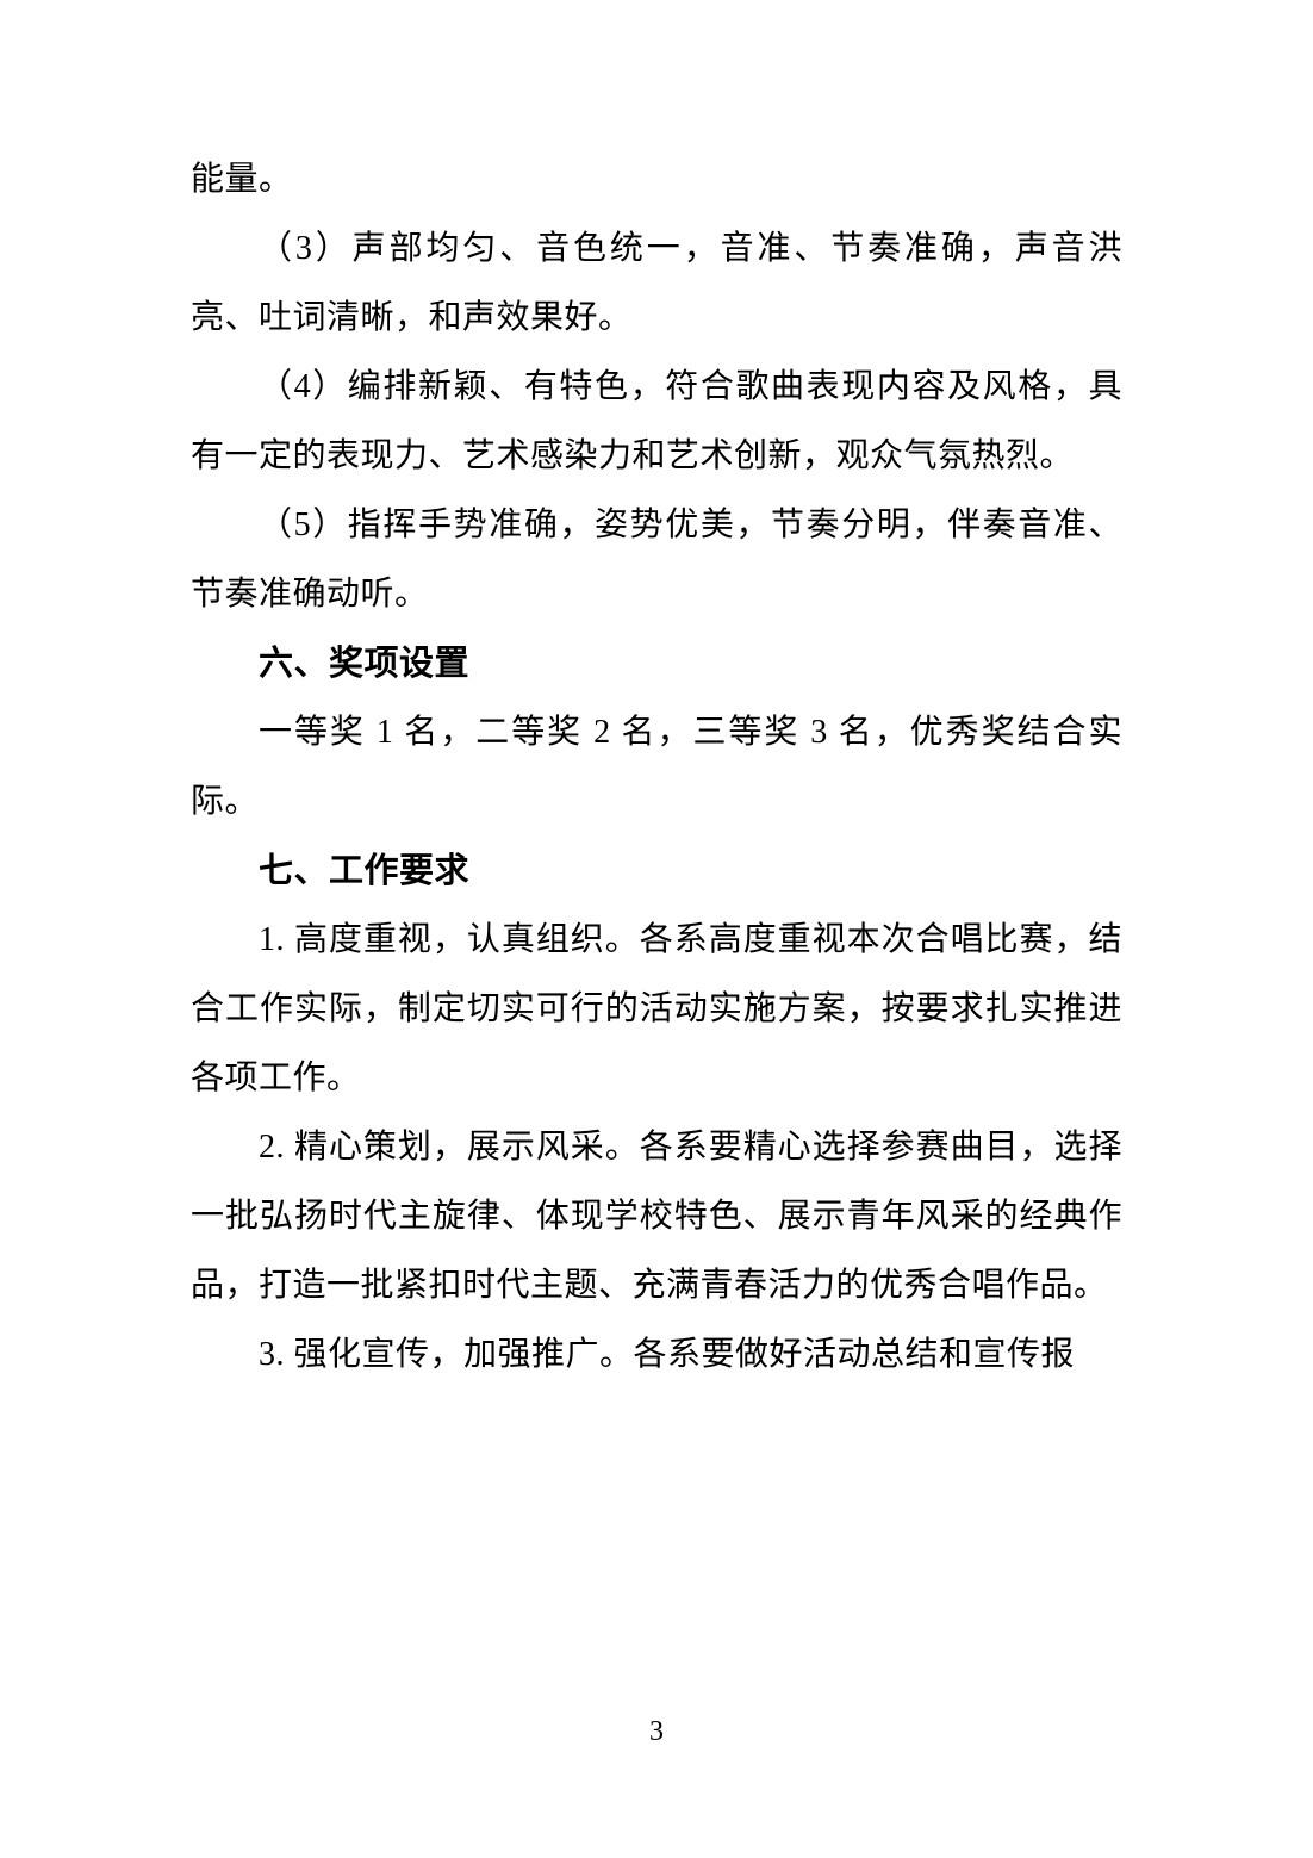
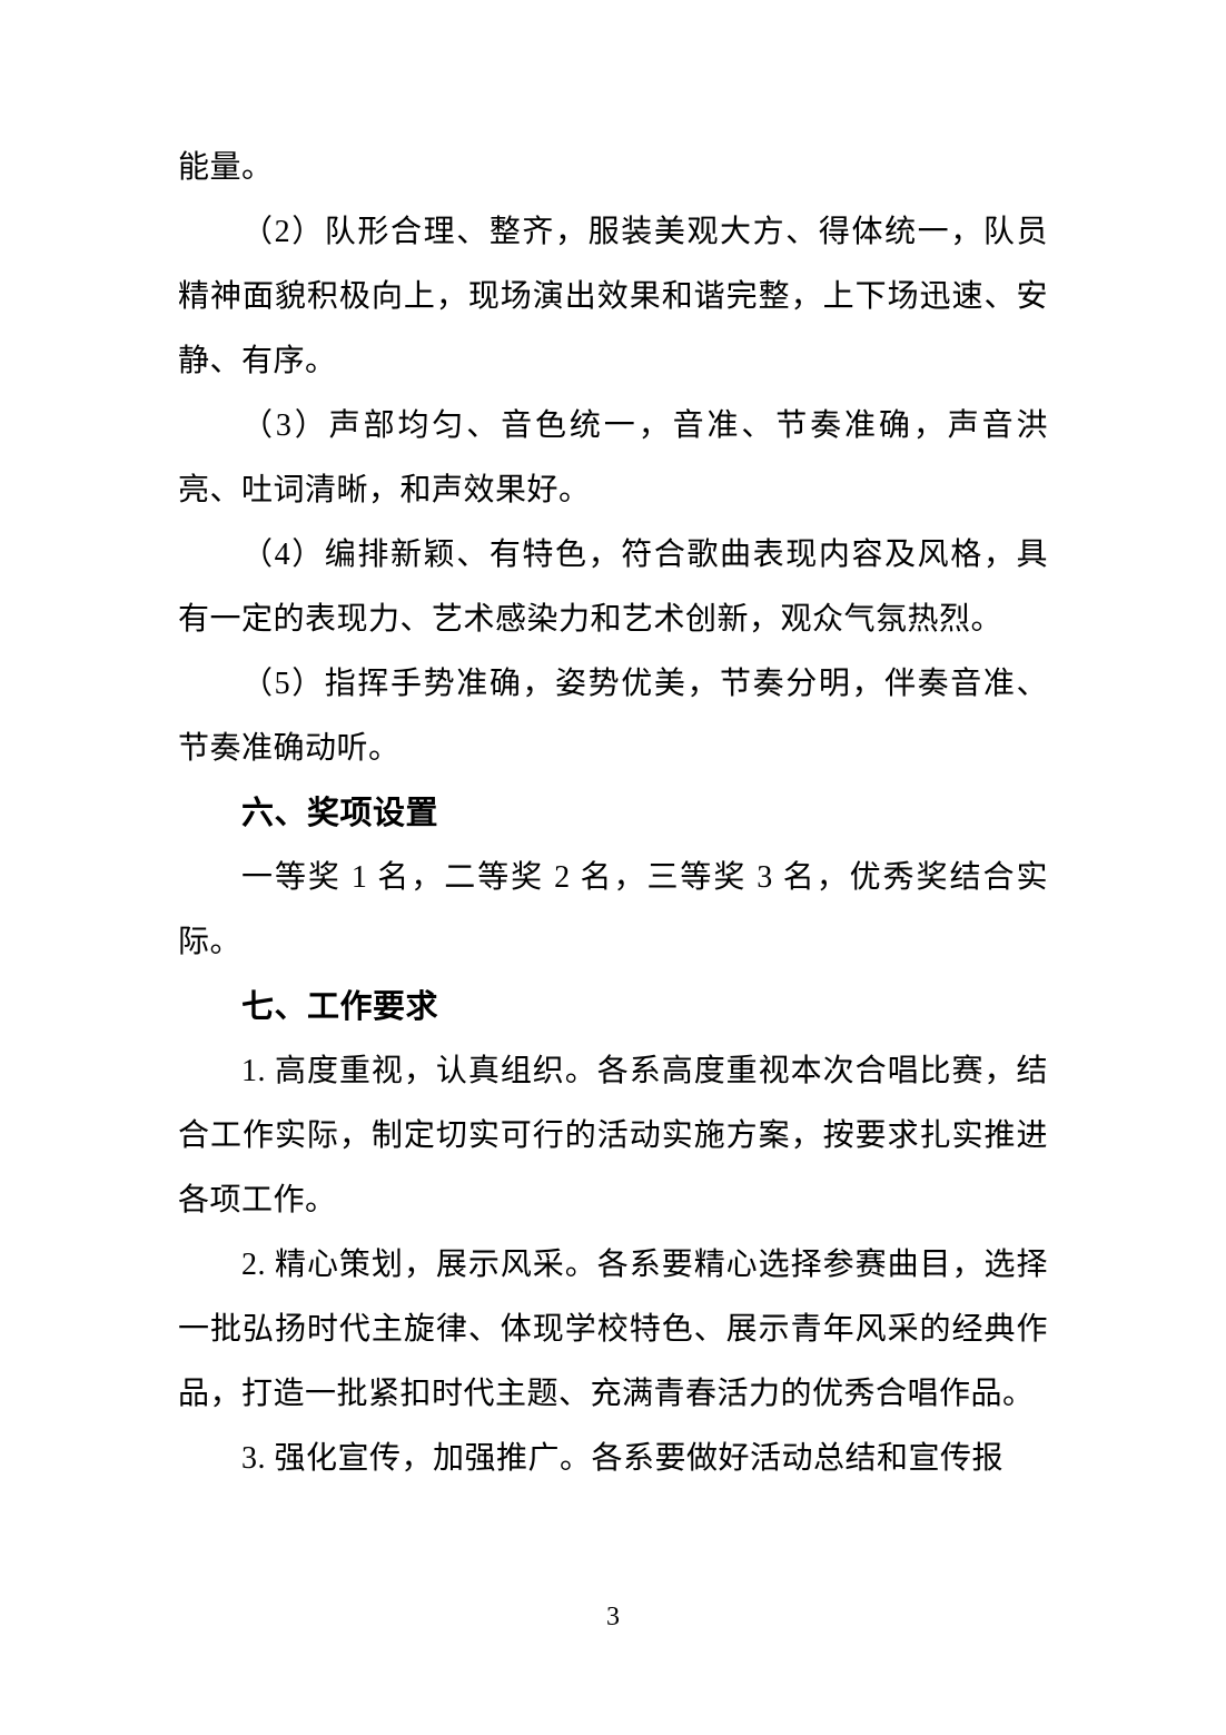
  能量。
+ （2）队形合理、整齐，服装美观大方、得体统一，队员精神面貌积极向上，现场演出效果和谐完整，上下场迅速、安静、有序。
  （3）声部均匀、音色统一，音准、节奏准确，声音洪亮、吐词清晰，和声效果好。
  （4）编排新颖、有特色，符合歌曲表现内容及风格，具有一定的表现力、艺术感染力和艺术创新，观众气氛热烈。
  （5）指挥手势准确，姿势优美，节奏分明，伴奏音准、节奏准确动听。
  六、奖项设置
  一等奖 1 名，二等奖 2 名，三等奖 3 名，优秀奖结合实际。
  七、工作要求
  1. 高度重视，认真组织。各系高度重视本次合唱比赛，结合工作实际，制定切实可行的活动实施方案，按要求扎实推进各项工作。
  2. 精心策划，展示风采。各系要精心选择参赛曲目，选择一批弘扬时代主旋律、体现学校特色、展示青年风采的经典作品，打造一批紧扣时代主题、充满青春活力的优秀合唱作品。
  3. 强化宣传，加强推广。各系要做好活动总结和宣传报
  3
